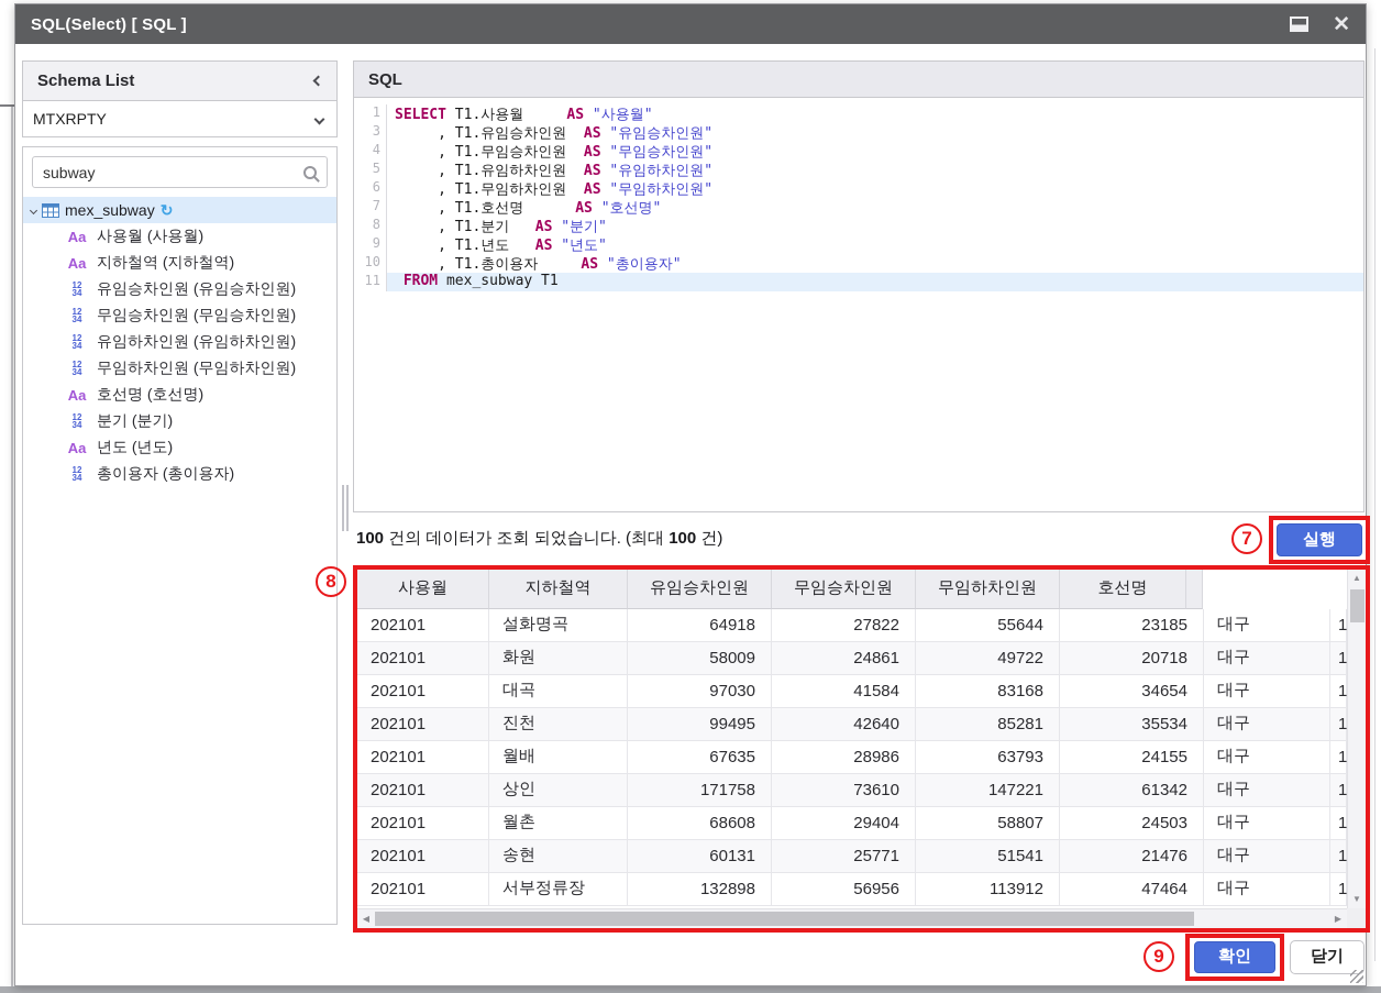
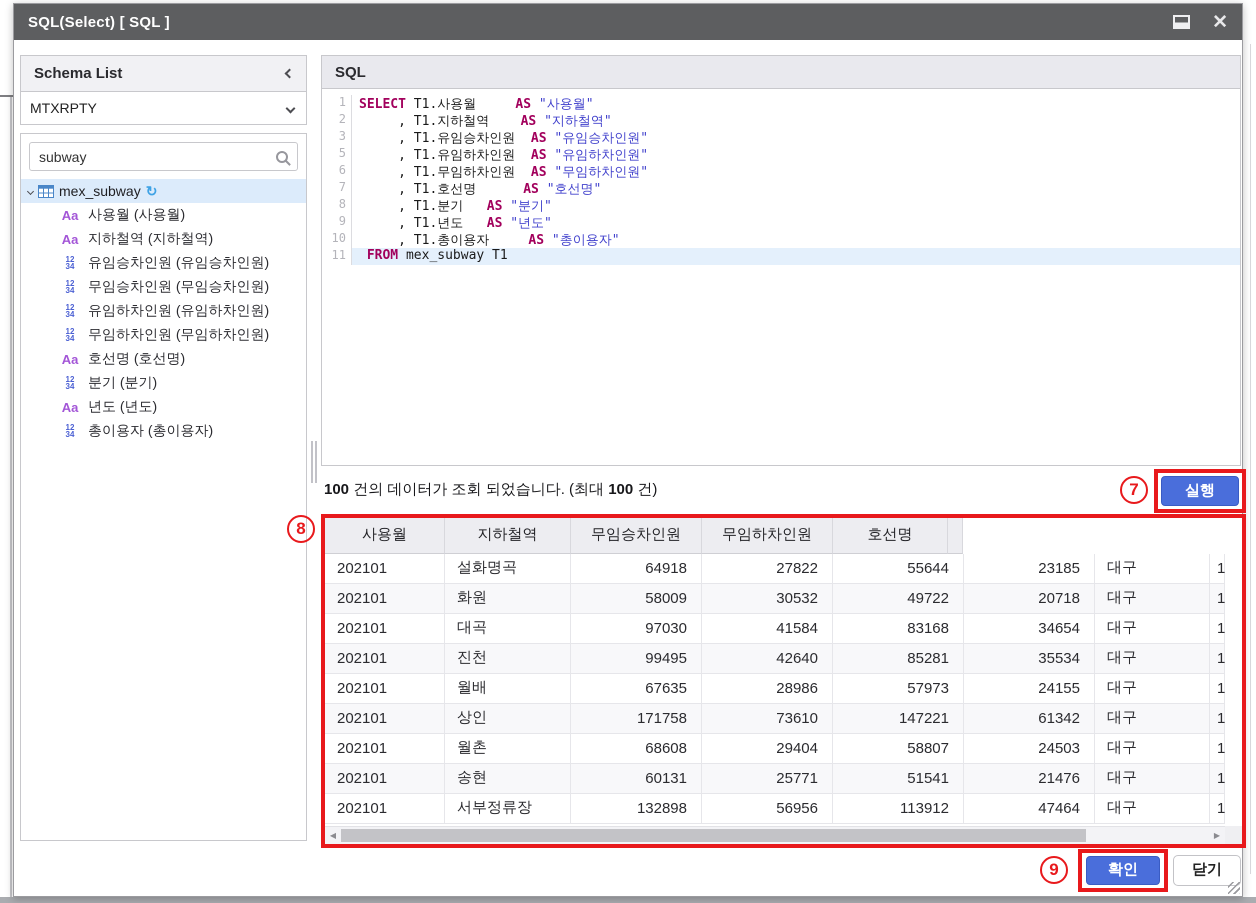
  SQL(Select) [ SQL ]
  ✕
  Schema List
  MTXRPTY
  subway
  mex_subway
  ↻
  Aa
  사용월 (사용월)
  Aa
  지하철역 (지하철역)
  12
  34
  유임승차인원 (유임승차인원)
  12
  34
  무임승차인원 (무임승차인원)
  12
  34
  유임하차인원 (유임하차인원)
  12
  34
  무임하차인원 (무임하차인원)
  Aa
  호선명 (호선명)
  12
  34
  분기 (분기)
  Aa
  년도 (년도)
  12
  34
  총이용자 (총이용자)
  SQL
  1
  SELECT T1.사용월 AS "사용월"
+ 2
+ , T1.지하철역 AS "지하철역"
  3
  , T1.유임승차인원 AS "유임승차인원"
- 4
- , T1.무임승차인원 AS "무임승차인원"
  5
  , T1.유임하차인원 AS "유임하차인원"
  6
  , T1.무임하차인원 AS "무임하차인원"
  7
  , T1.호선명 AS "호선명"
  8
  , T1.분기 AS "분기"
  9
  , T1.년도 AS "년도"
  10
  , T1.총이용자 AS "총이용자"
  11
  FROM mex_subway T1
  100 건의 데이터가 조회 되었습니다. (최대 100 건)
  7
  실행
  8
  사용월
  지하철역
- 유임승차인원
  무임승차인원
  무임하차인원
  호선명
  202101
  설화명곡
  64918
  27822
  55644
  23185
  대구
  1
  202101
  화원
  58009
- 24861
+ 30532
  49722
  20718
  대구
  1
  202101
  대곡
  97030
  41584
  83168
  34654
  대구
  1
  202101
  진천
  99495
  42640
  85281
  35534
  대구
  1
  202101
  월배
  67635
  28986
- 63793
+ 57973
  24155
  대구
  1
  202101
  상인
  171758
  73610
  147221
  61342
  대구
  1
  202101
  월촌
  68608
  29404
  58807
  24503
  대구
  1
  202101
  송현
  60131
  25771
  51541
  21476
  대구
  1
  202101
  서부정류장
  132898
  56956
  113912
  47464
  대구
  1
- ▲
- ▼
  ◀
  ▶
  9
  확인
  닫기
